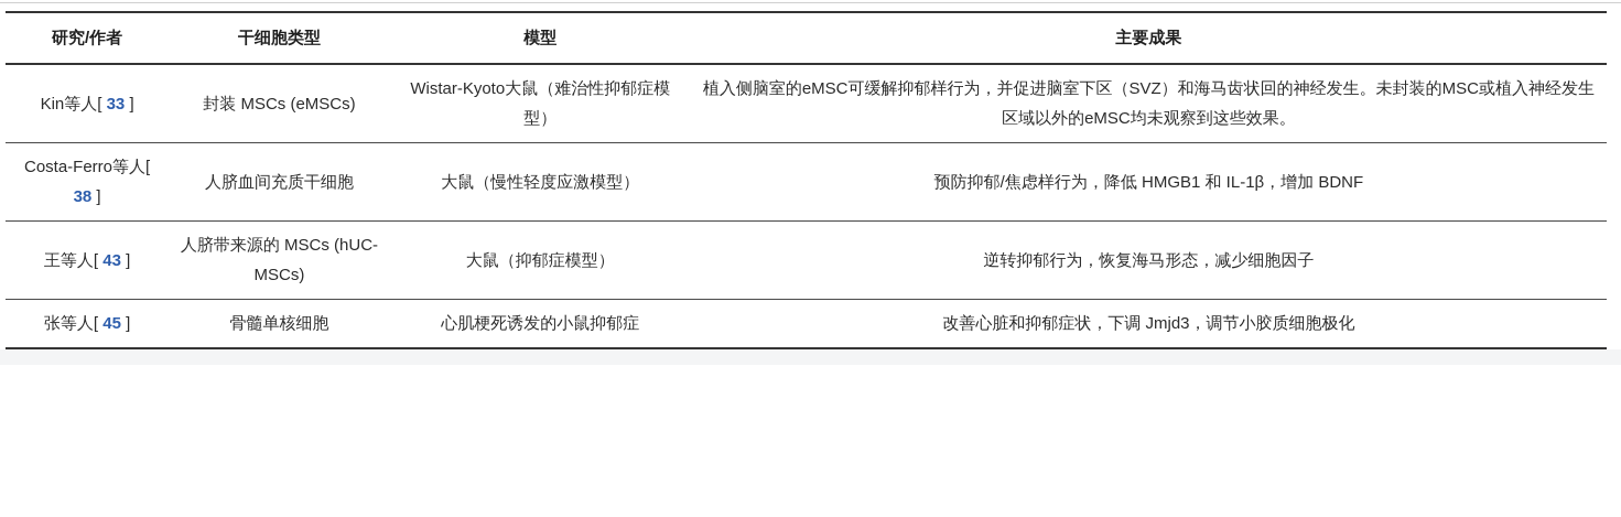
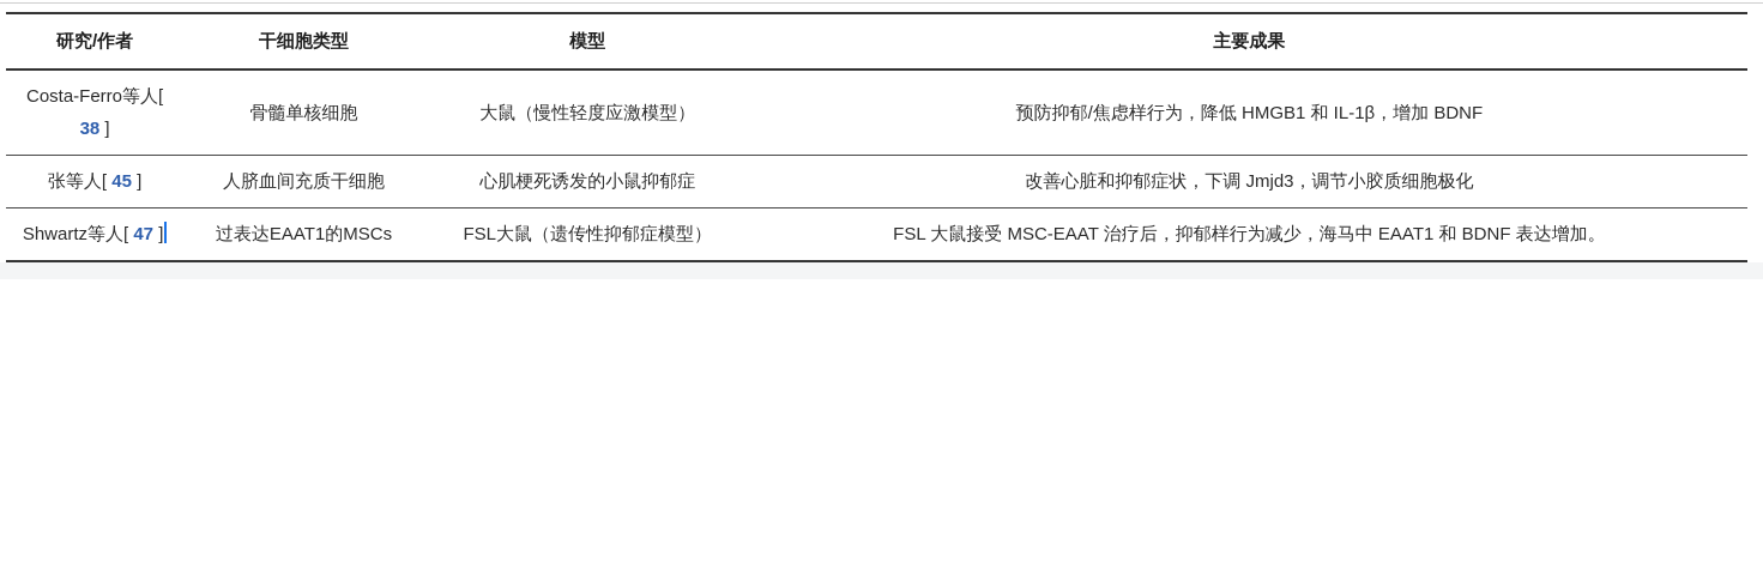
  研究/作者	干细胞类型	模型	主要成果
- Kin等人[ 33 ]	封装 MSCs (eMSCs)	Wistar-Kyoto大鼠（难治性抑郁症模型）	植入侧脑室的eMSC可缓解抑郁样行为，并促进脑室下区（SVZ）和海马齿状回的神经发生。未封装的MSC或植入神经发生区域以外的eMSC均未观察到这些效果。
- Costa-Ferro等人[ 38 ]	人脐血间充质干细胞	大鼠（慢性轻度应激模型）	预防抑郁/焦虑样行为，降低 HMGB1 和 IL-1β，增加 BDNF
+ Costa-Ferro等人[ 38 ]	骨髓单核细胞	大鼠（慢性轻度应激模型）	预防抑郁/焦虑样行为，降低 HMGB1 和 IL-1β，增加 BDNF
- 王等人[ 43 ]	人脐带来源的 MSCs (hUC-MSCs)	大鼠（抑郁症模型）	逆转抑郁行为，恢复海马形态，减少细胞因子
- 张等人[ 45 ]	骨髓单核细胞	心肌梗死诱发的小鼠抑郁症	改善心脏和抑郁症状，下调 Jmjd3，调节小胶质细胞极化
+ 张等人[ 45 ]	人脐血间充质干细胞	心肌梗死诱发的小鼠抑郁症	改善心脏和抑郁症状，下调 Jmjd3，调节小胶质细胞极化
+ Shwartz等人[ 47 ]	过表达EAAT1的MSCs	FSL大鼠（遗传性抑郁症模型）	FSL 大鼠接受 MSC-EAAT 治疗后，抑郁样行为减少，海马中 EAAT1 和 BDNF 表达增加。
